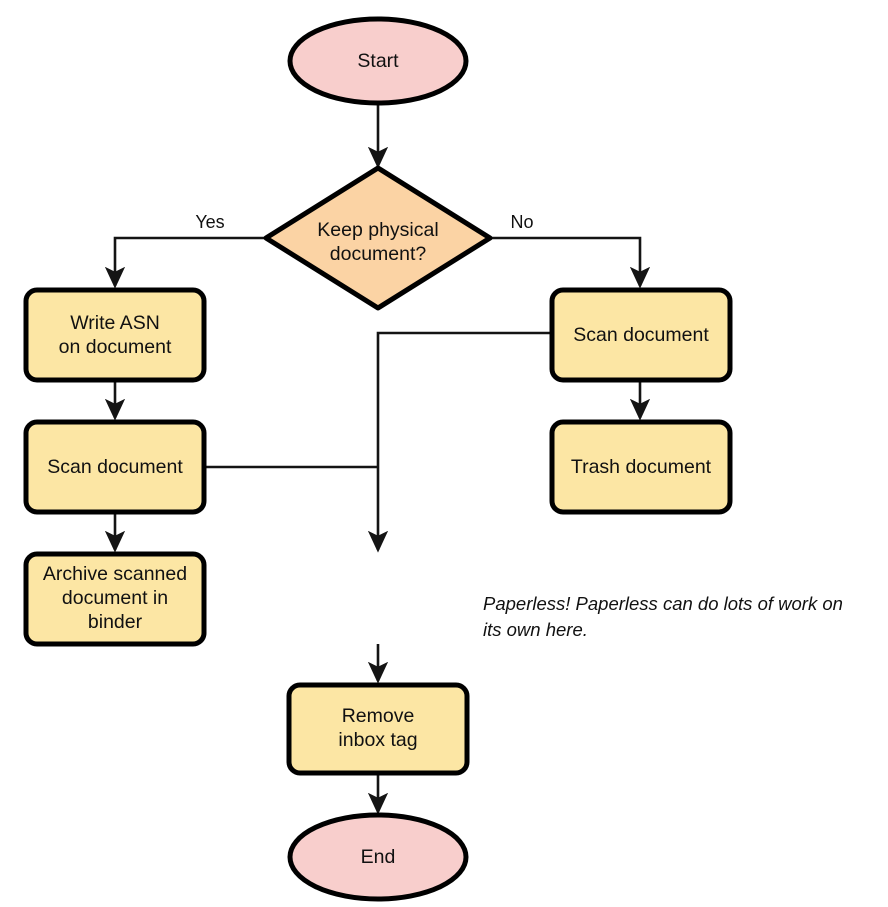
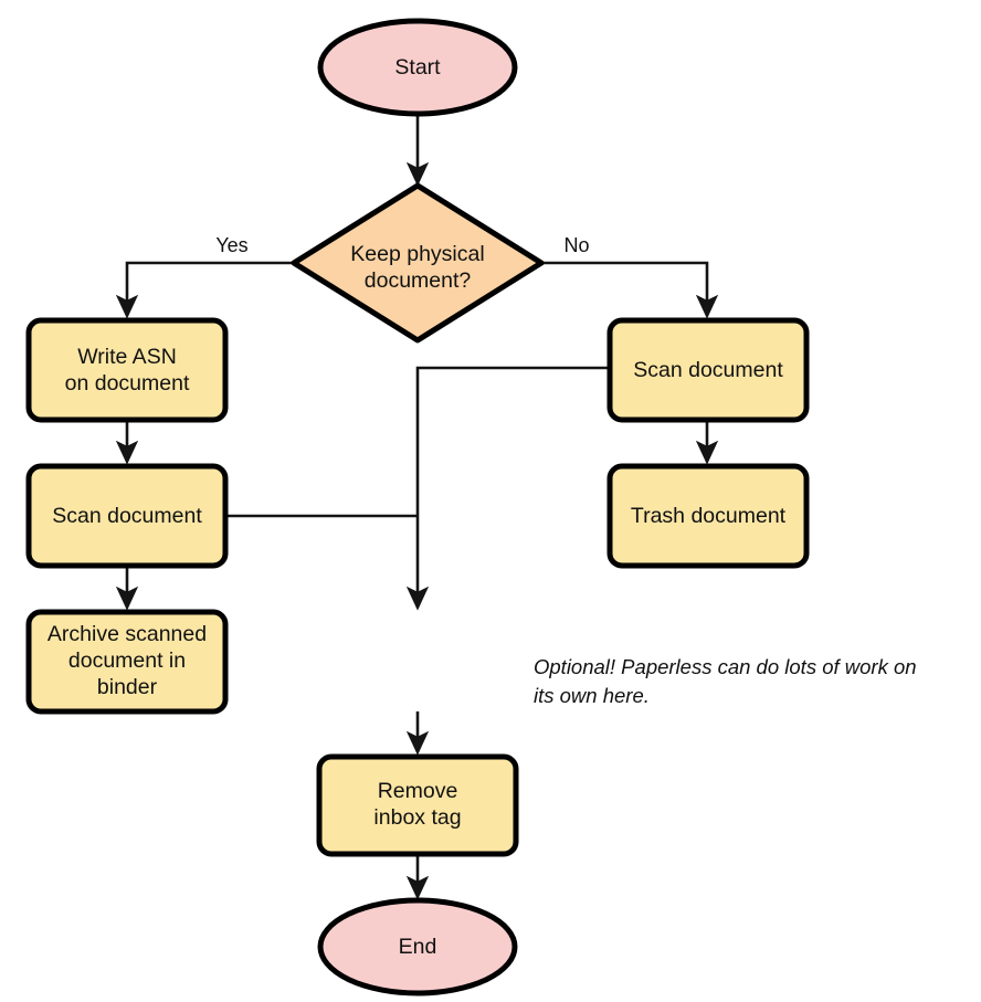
  Start
  Keep physical
  document?
  Yes
  No
  Write ASN
  on document
  Scan document
  Archive scanned
  document in
  binder
  Scan document
  Trash document
  Remove
  inbox tag
  End
- Paperless! Paperless can do lots of work on
+ Optional! Paperless can do lots of work on
  its own here.
